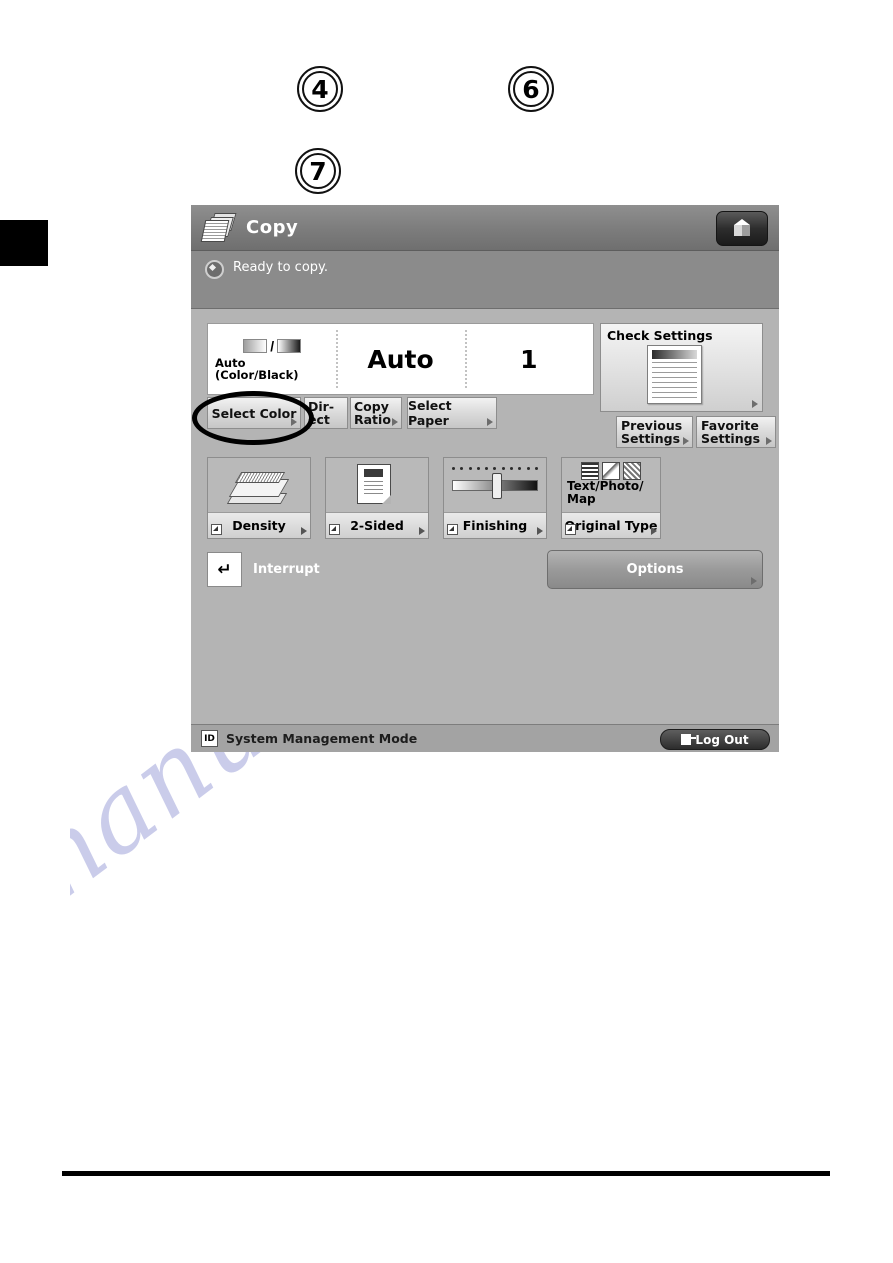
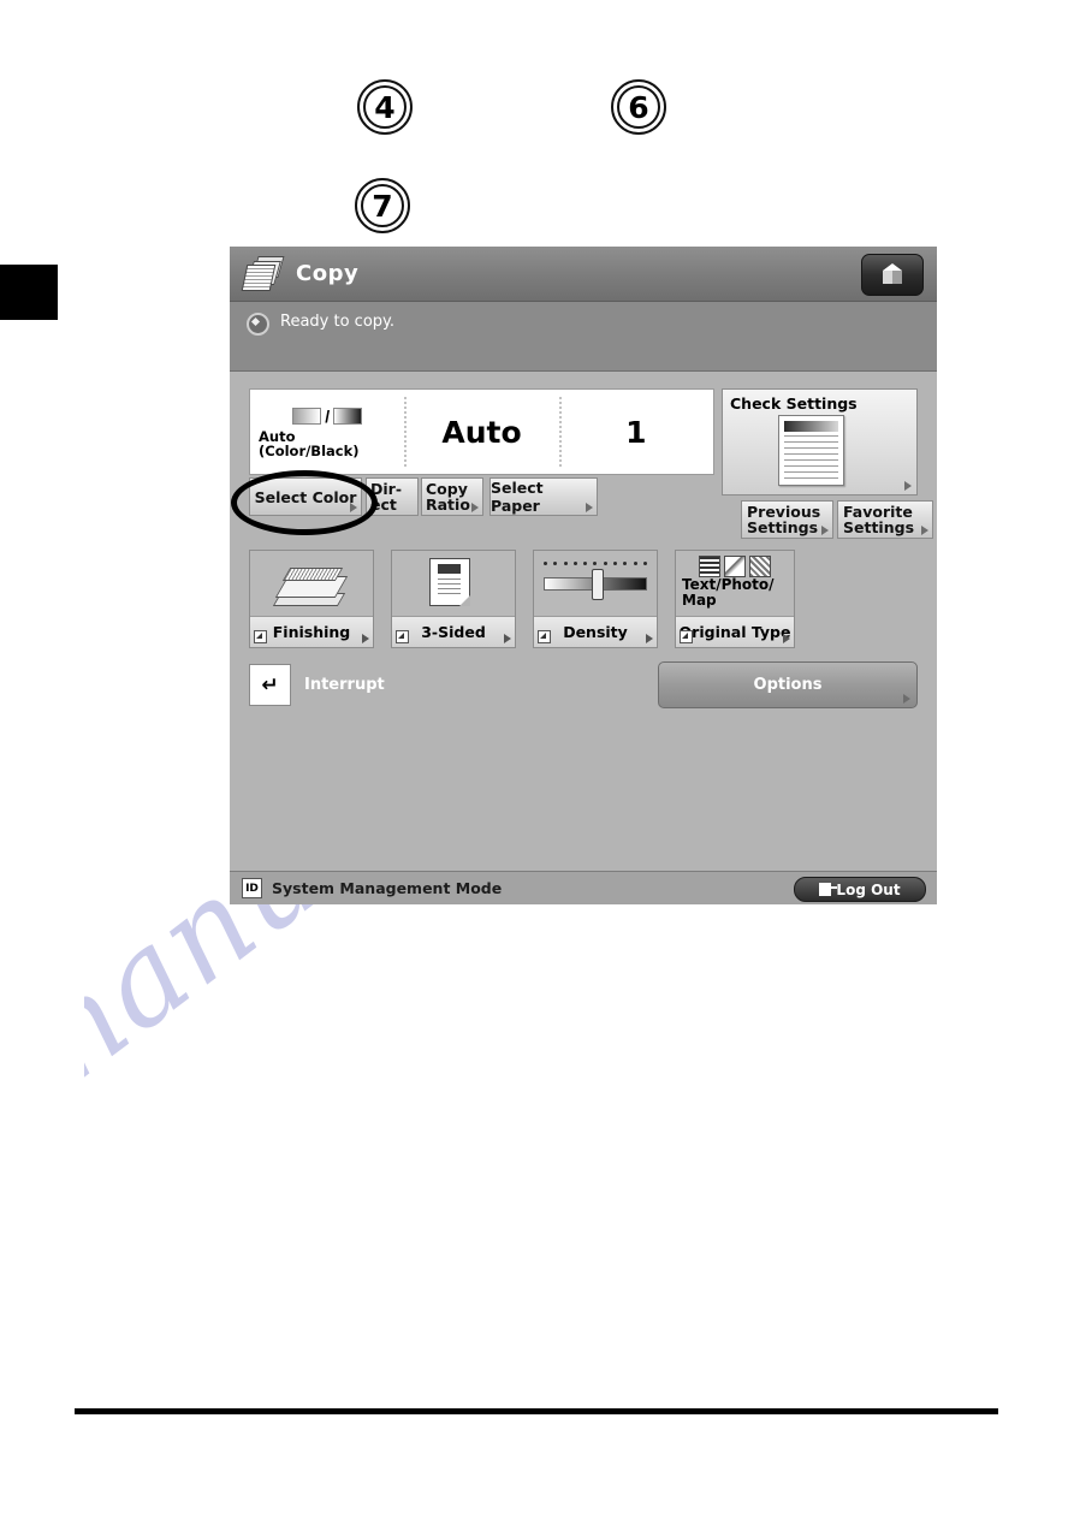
  4
  7
  6
  Copy
  Ready to copy.
  /
  Auto
  (Color/Black)
  Auto
  1
  Select Color
  Dir-
  ect
  Copy
  Ratio
  Select Paper
  Check Settings
  Previous
  Settings
  Favorite
  Settings
- Density
+ Finishing
- 2-Sided
+ 3-Sided
- Finishing
+ Density
  Text/Photo/
  Map
  riginal Type
  ↵
  Interrupt
  Options
  ID
  System Management Mode
  Log Out
